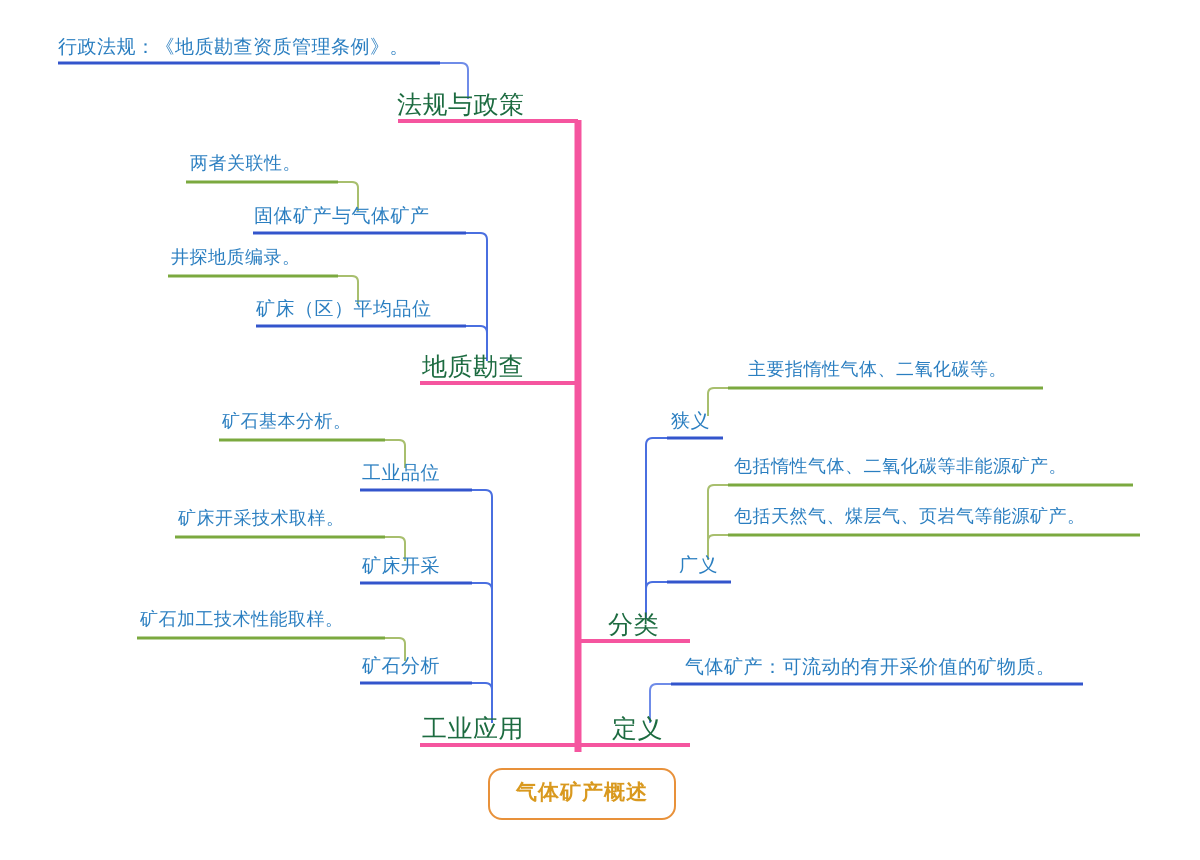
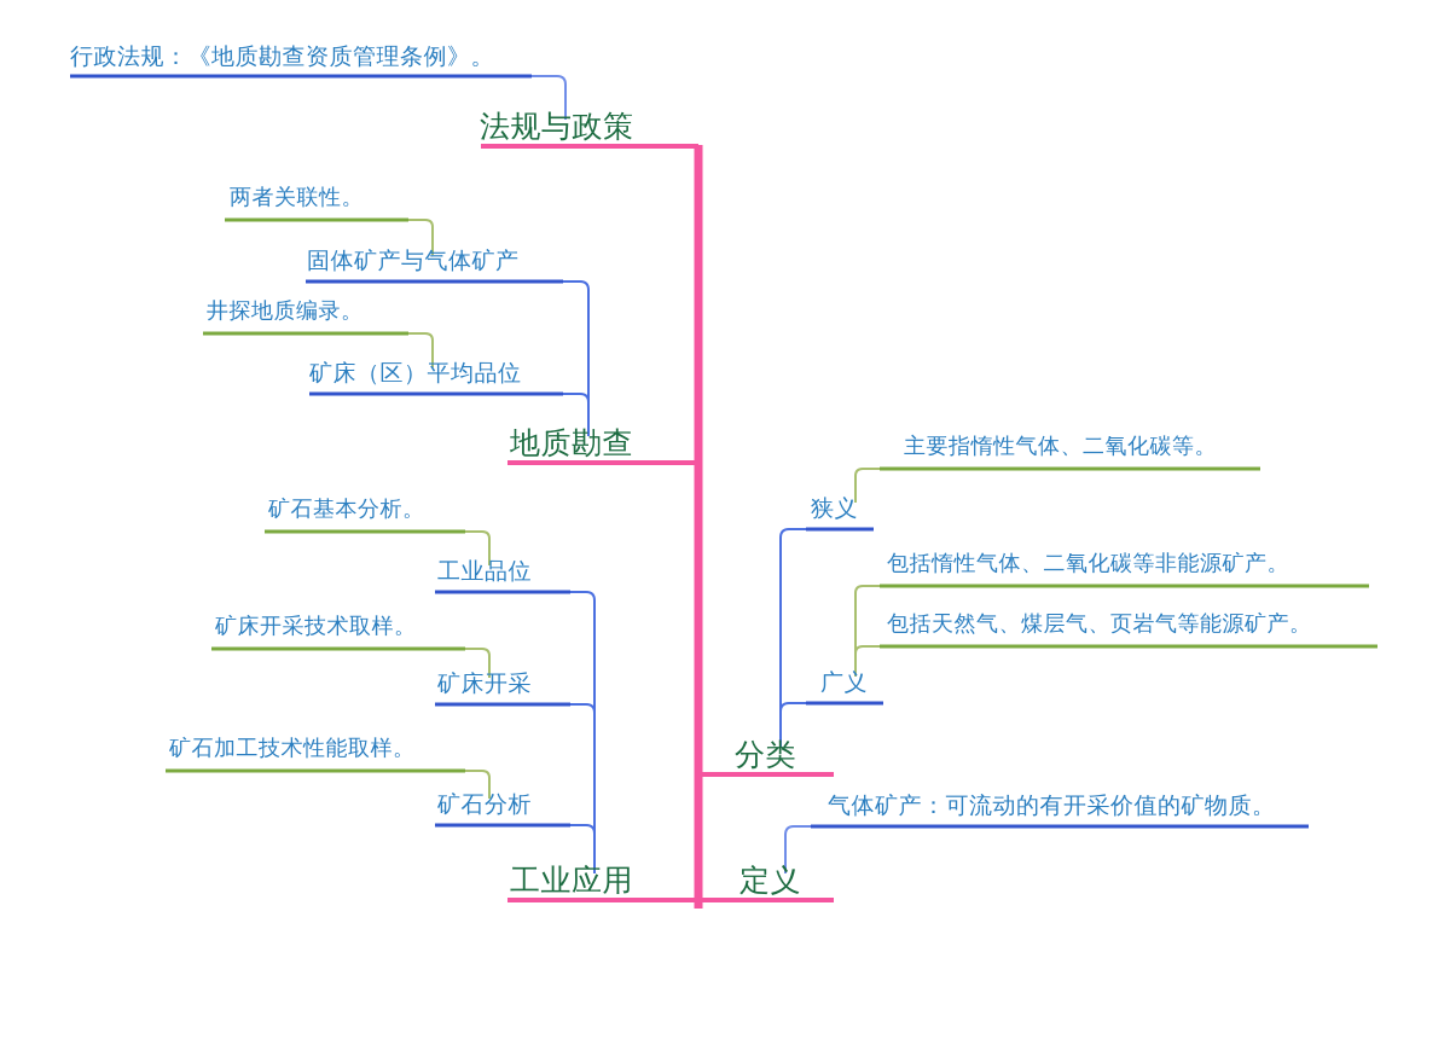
- 气体矿产概述
  法规与政策
  地质勘查
  工业应用
  分类
  定义
  行政法规：《地质勘查资质管理条例》。
  固体矿产与气体矿产
  两者关联性。
  矿床（区）平均品位
  井探地质编录。
  工业品位
  矿石基本分析。
  矿床开采
  矿床开采技术取样。
  矿石分析
  矿石加工技术性能取样。
  狭义
  主要指惰性气体、二氧化碳等。
  广义
  包括惰性气体、二氧化碳等非能源矿产。
  包括天然气、煤层气、页岩气等能源矿产。
  气体矿产：可流动的有开采价值的矿物质。
